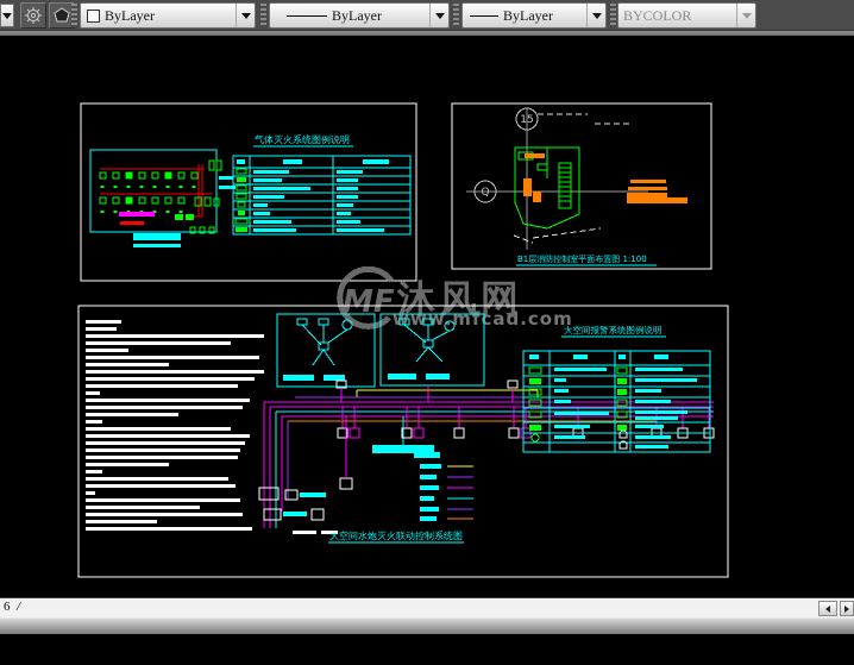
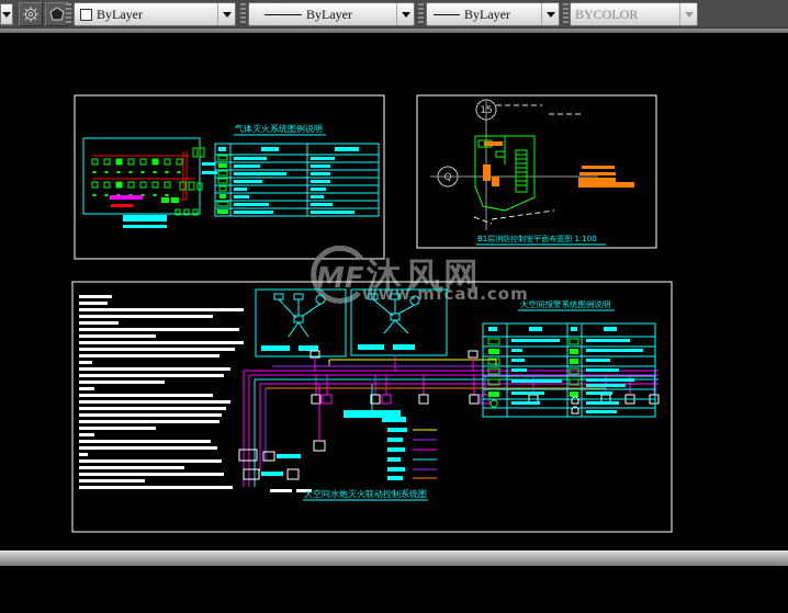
  ByLayer
  ByLayer
  ByLayer
  BYCOLOR
  气体灭火系统图例说明
  15
  Q
  B1层消防控制室平面布置图 1:100
  MF
  沐风网
  ww.mfcad.com
  大空间水炮灭火联动控制系统图
  大空间报警系统图例说明
- 6
- /
